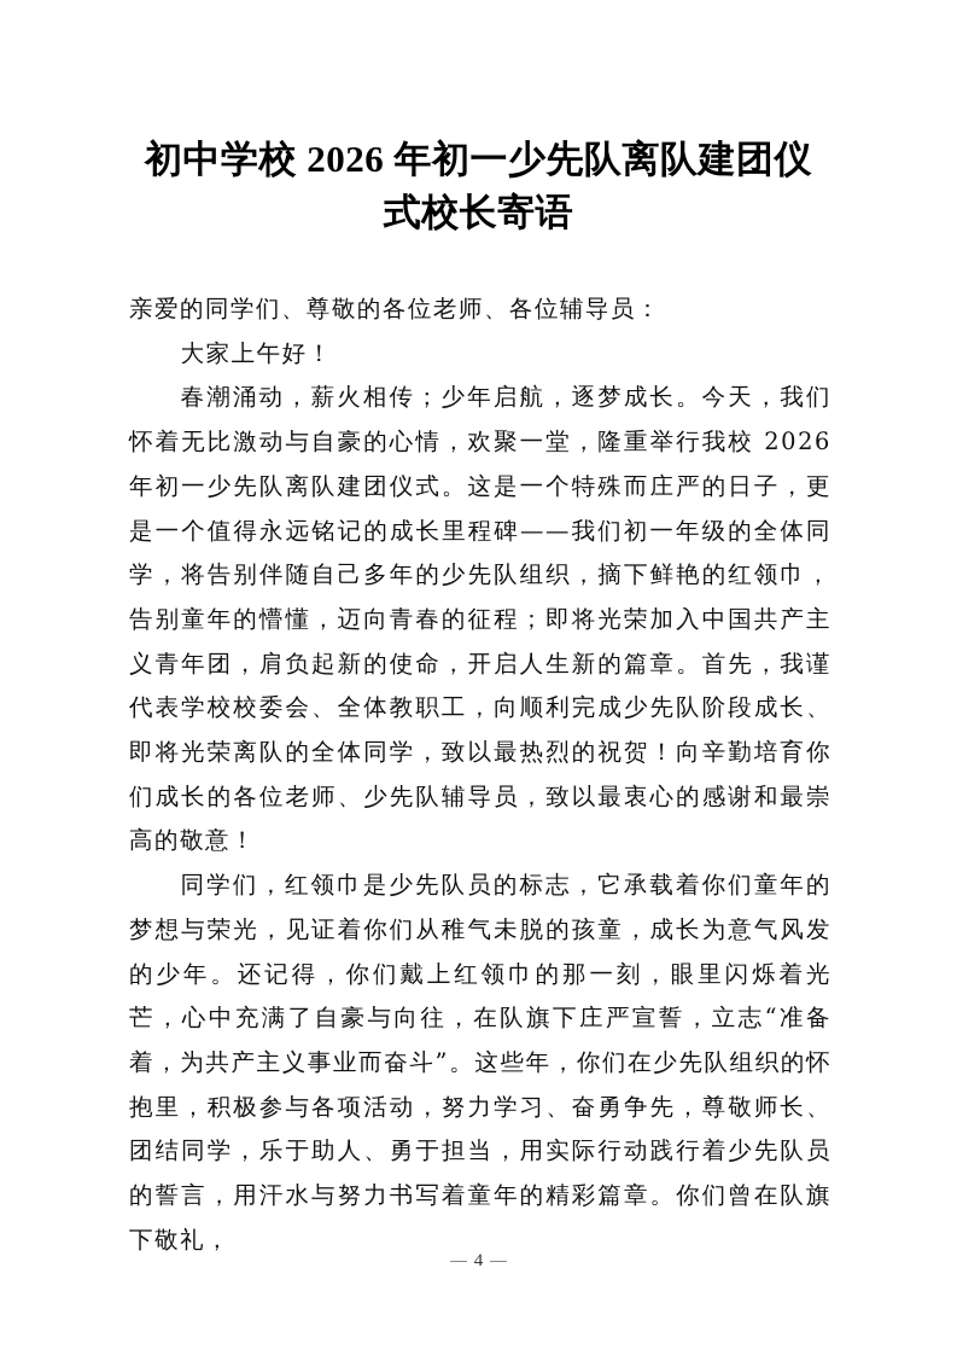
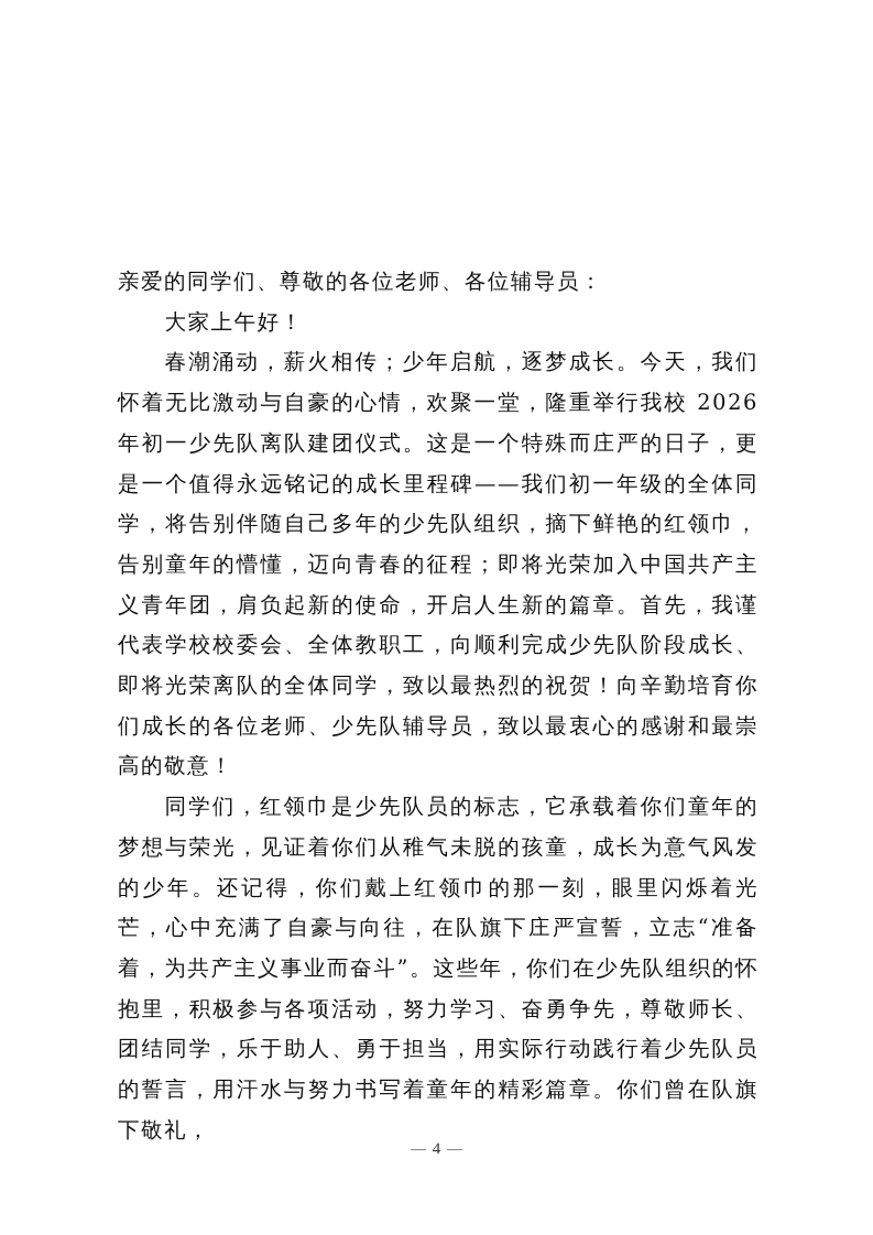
- 初中学校 2026 年初一少先队离队建团仪
- 式校长寄语
  亲爱的同学们、尊敬的各位老师、各位辅导员：
  大家上午好！
  春潮涌动，薪火相传；少年启航，逐梦成长。今天，我们怀着无比激动与自豪的心情，欢聚一堂，隆重举行我校 2026 年初一少先队离队建团仪式。这是一个特殊而庄严的日子，更是一个值得永远铭记的成长里程碑——我们初一年级的全体同学，将告别伴随自己多年的少先队组织，摘下鲜艳的红领巾，告别童年的懵懂，迈向青春的征程；即将光荣加入中国共产主义青年团，肩负起新的使命，开启人生新的篇章。首先，我谨代表学校校委会、全体教职工，向顺利完成少先队阶段成长、即将光荣离队的全体同学，致以最热烈的祝贺！向辛勤培育你们成长的各位老师、少先队辅导员，致以最衷心的感谢和最崇高的敬意！
  同学们，红领巾是少先队员的标志，它承载着你们童年的梦想与荣光，见证着你们从稚气未脱的孩童，成长为意气风发的少年。还记得，你们戴上红领巾的那一刻，眼里闪烁着光芒，心中充满了自豪与向往，在队旗下庄严宣誓，立志“准备着，为共产主义事业而奋斗”。这些年，你们在少先队组织的怀抱里，积极参与各项活动，努力学习、奋勇争先，尊敬师长、团结同学，乐于助人、勇于担当，用实际行动践行着少先队员的誓言，用汗水与努力书写着童年的精彩篇章。你们曾在队旗下敬礼，
  4
